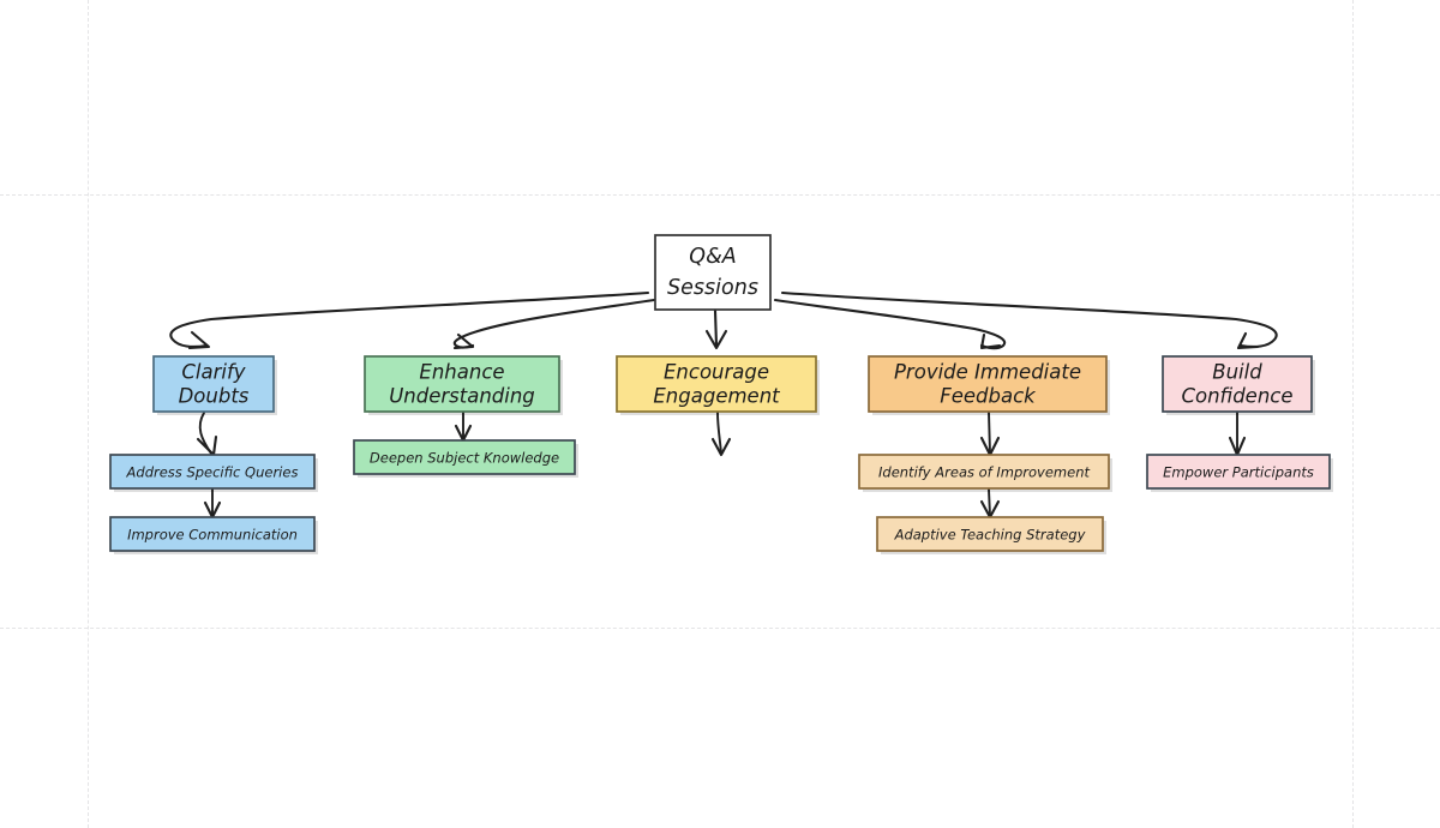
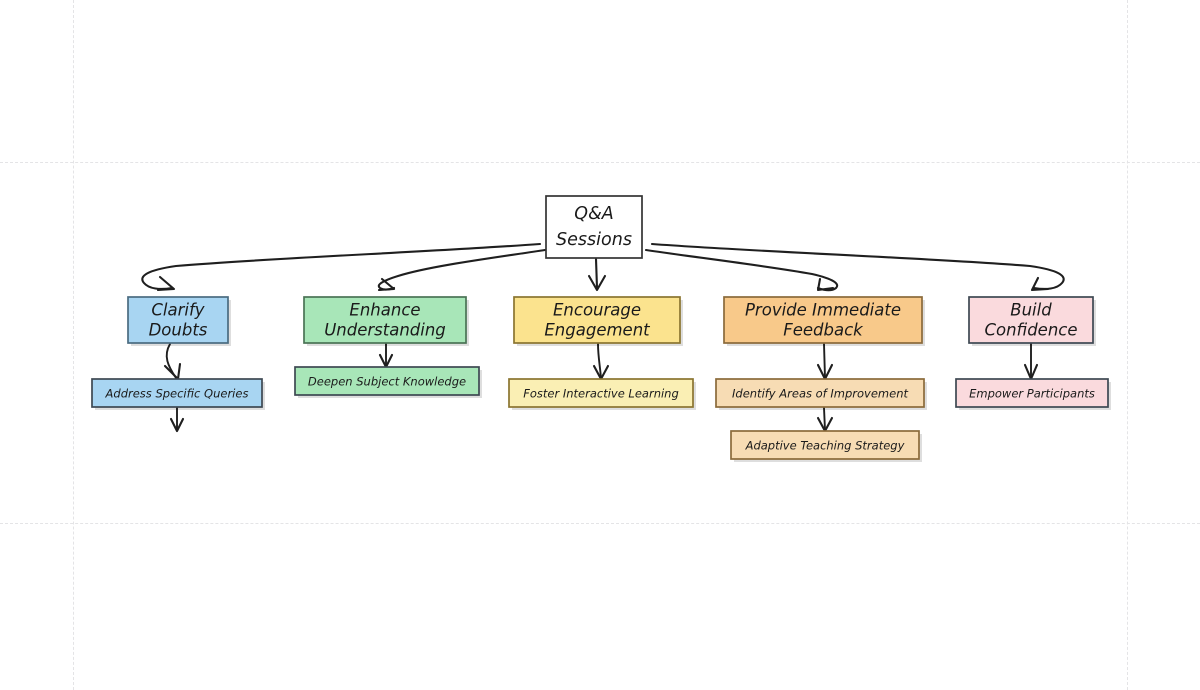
  Q&A
  Sessions
  Clarify
  Doubts
  Address Specific Queries
- Improve Communication
  Enhance
  Understanding
  Deepen Subject Knowledge
  Encourage
  Engagement
+ Foster Interactive Learning
  Provide Immediate
  Feedback
  Identify Areas of Improvement
  Adaptive Teaching Strategy
  Build
  Confidence
  Empower Participants
